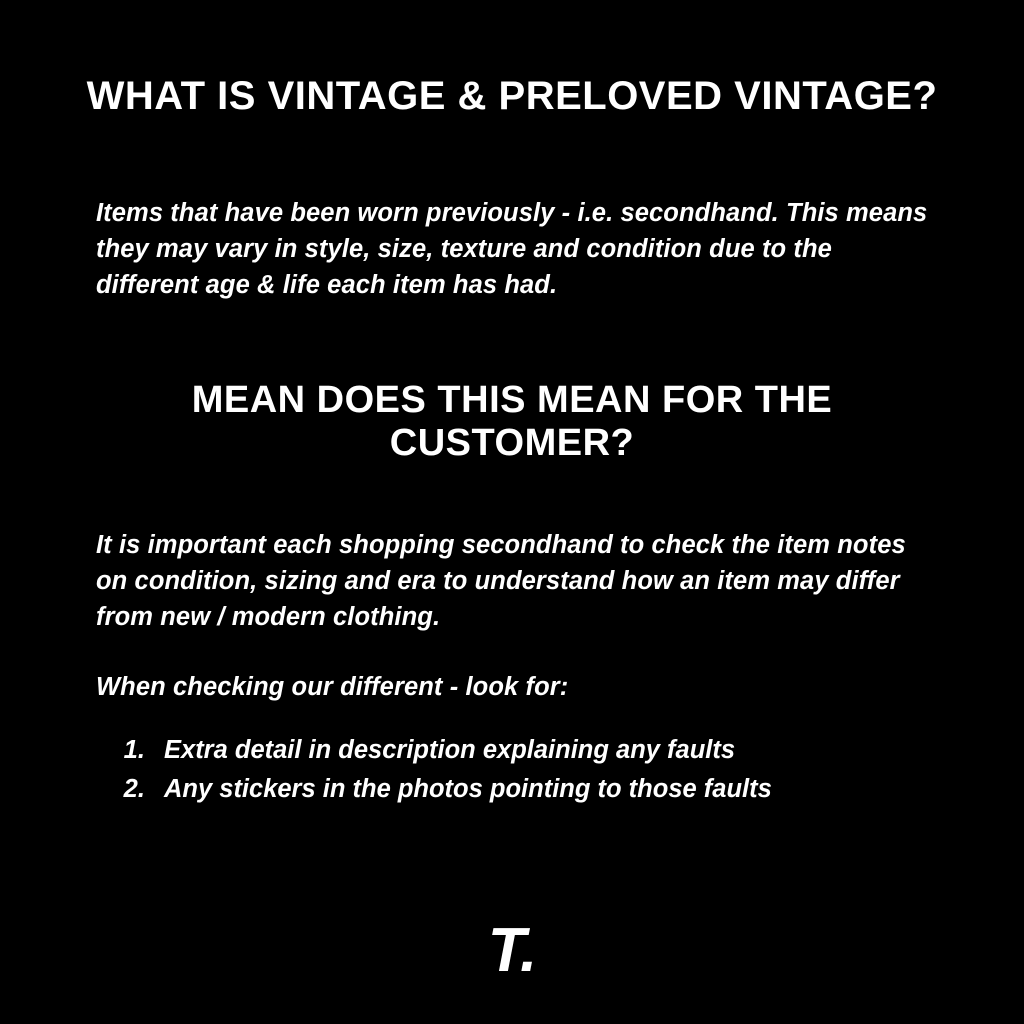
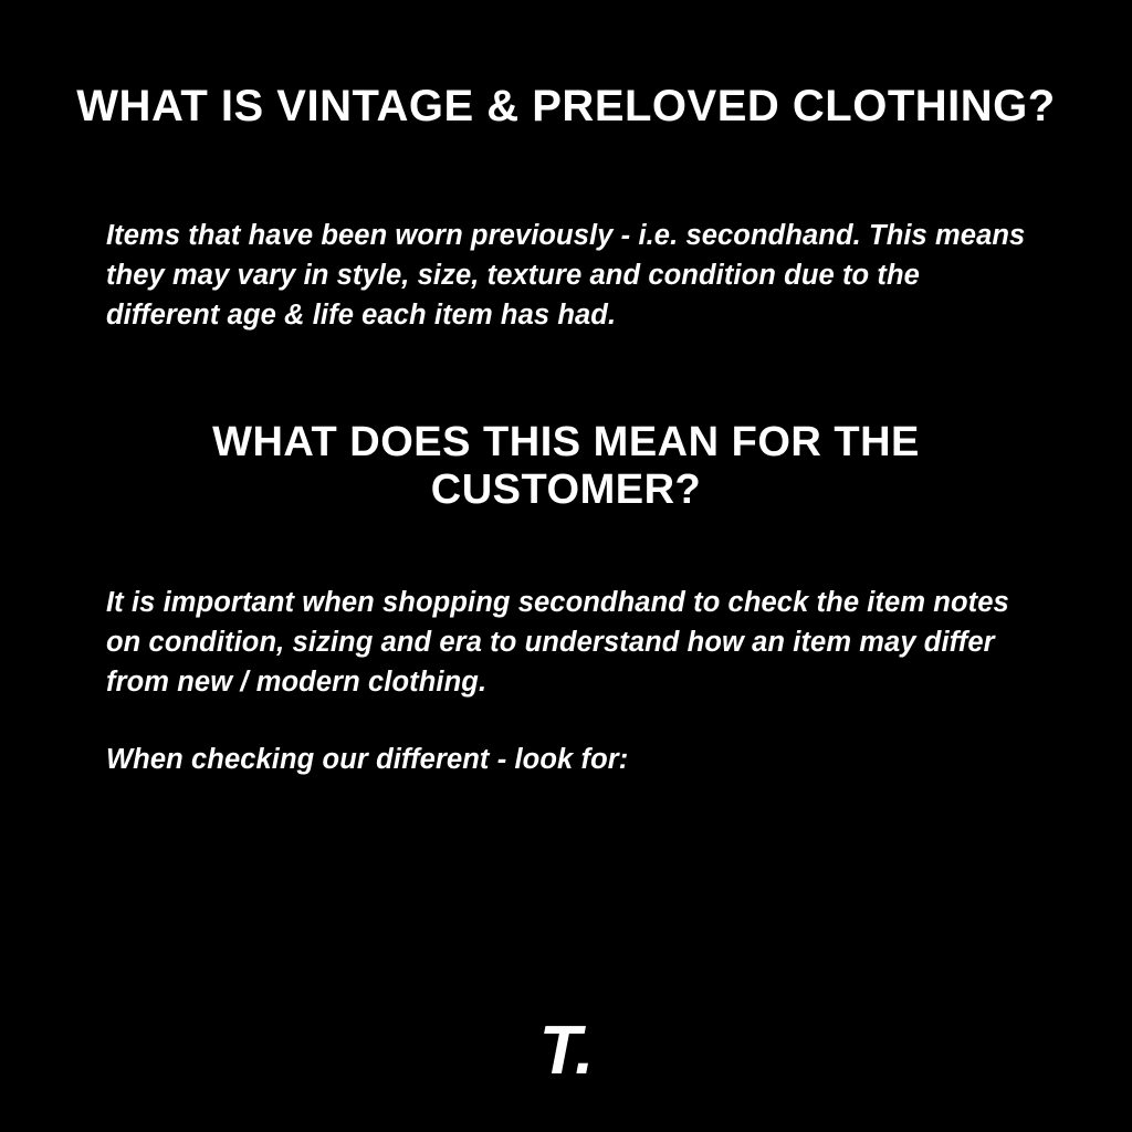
- WHAT IS VINTAGE & PRELOVED VINTAGE?
+ WHAT IS VINTAGE & PRELOVED CLOTHING?
  Items that have been worn previously - i.e. secondhand. This means they may vary in style, size, texture and condition due to the different age & life each item has had.
- MEAN DOES THIS MEAN FOR THE CUSTOMER?
+ WHAT DOES THIS MEAN FOR THE CUSTOMER?
- It is important each shopping secondhand to check the item notes on condition, sizing and era to understand how an item may differ from new / modern clothing.
+ It is important when shopping secondhand to check the item notes on condition, sizing and era to understand how an item may differ from new / modern clothing.
  When checking our different - look for:
- Extra detail in description explaining any faults
- Any stickers in the photos pointing to those faults
  T.
